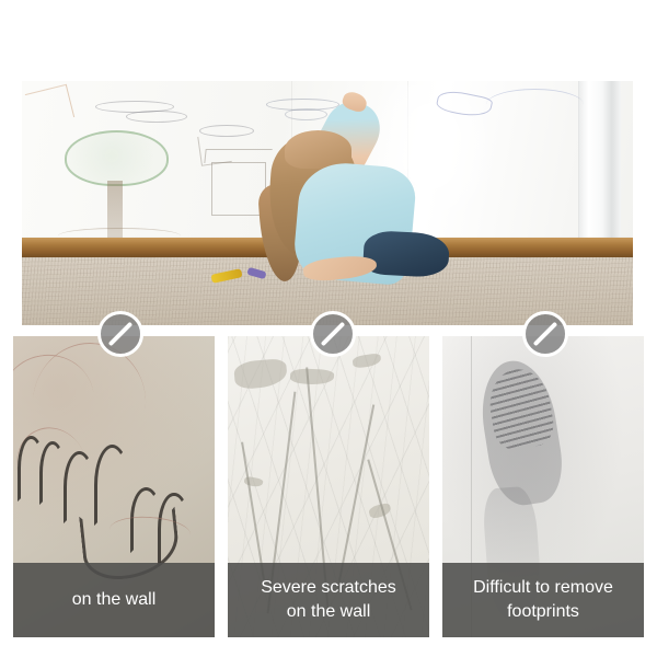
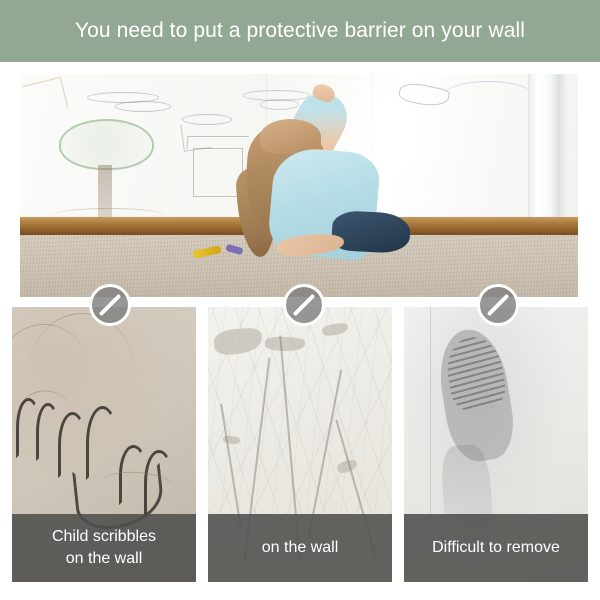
+ You need to put a protective barrier on your wall
+ Child scribbles
  on the wall
- Severe scratches
  on the wall
  Difficult to remove
- footprints
